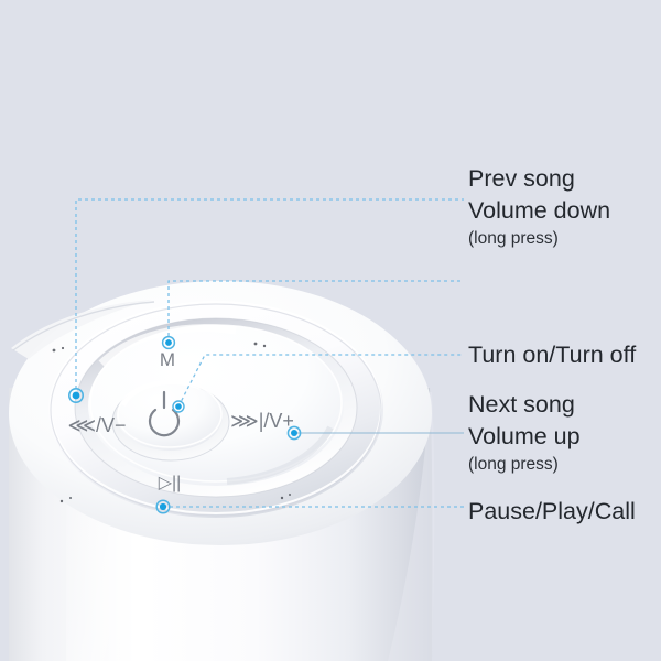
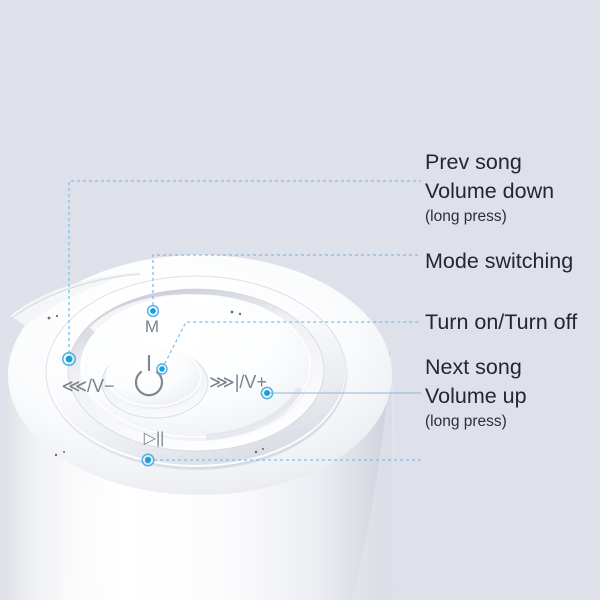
  M
  ⋘/V−
  ⋙|/V+
  ▷||
  Prev song
  Volume down
  (long press)
+ Mode switching
  Turn on/Turn off
  Next song
  Volume up
  (long press)
- Pause/Play/Call
